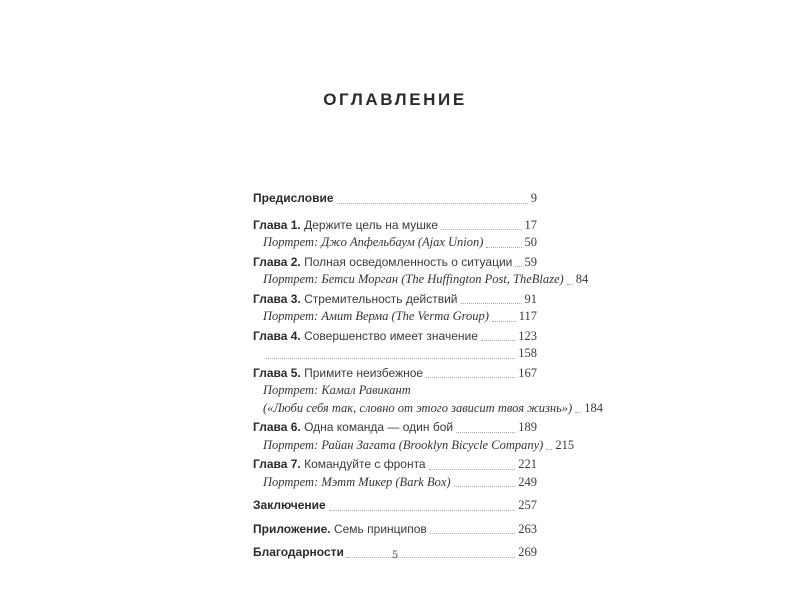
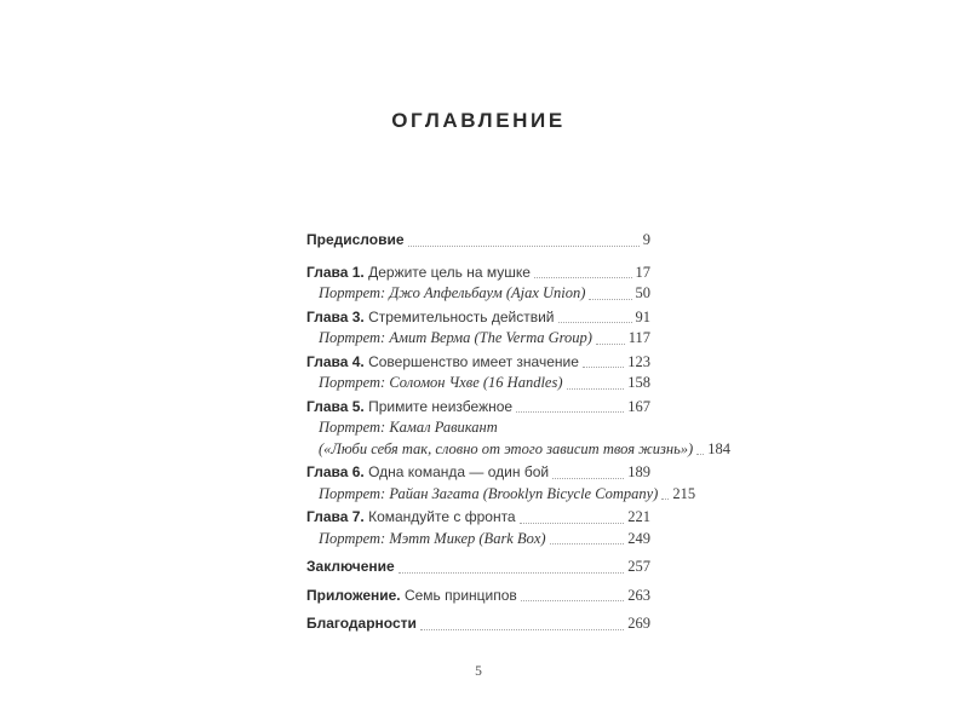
  ОГЛАВЛЕНИЕ
  Предисловие
  9
  Глава 1. Держите цель на мушке
  17
  Портрет: Джо Апфельбаум (Ajax Union)
  50
- Глава 2. Полная осведомленность о ситуации
- 59
- Портрет: Бетси Морган (The Huffington Post, TheBlaze)
- 84
  Глава 3. Стремительность действий
  91
  Портрет: Амит Верма (The Verma Group)
  117
  Глава 4. Совершенство имеет значение
  123
+ Портрет: Соломон Чхве (16 Handles)
  158
  Глава 5. Примите неизбежное
  167
  Портрет: Камал Равикант
  («Люби себя так, словно от этого зависит твоя жизнь»)
  184
  Глава 6. Одна команда — один бой
  189
  Портрет: Райан Загата (Brooklyn Bicycle Company)
  215
  Глава 7. Командуйте с фронта
  221
  Портрет: Мэтт Микер (Bark Box)
  249
  Заключение
  257
  Приложение. Семь принципов
  263
  Благодарности
  269
  5
